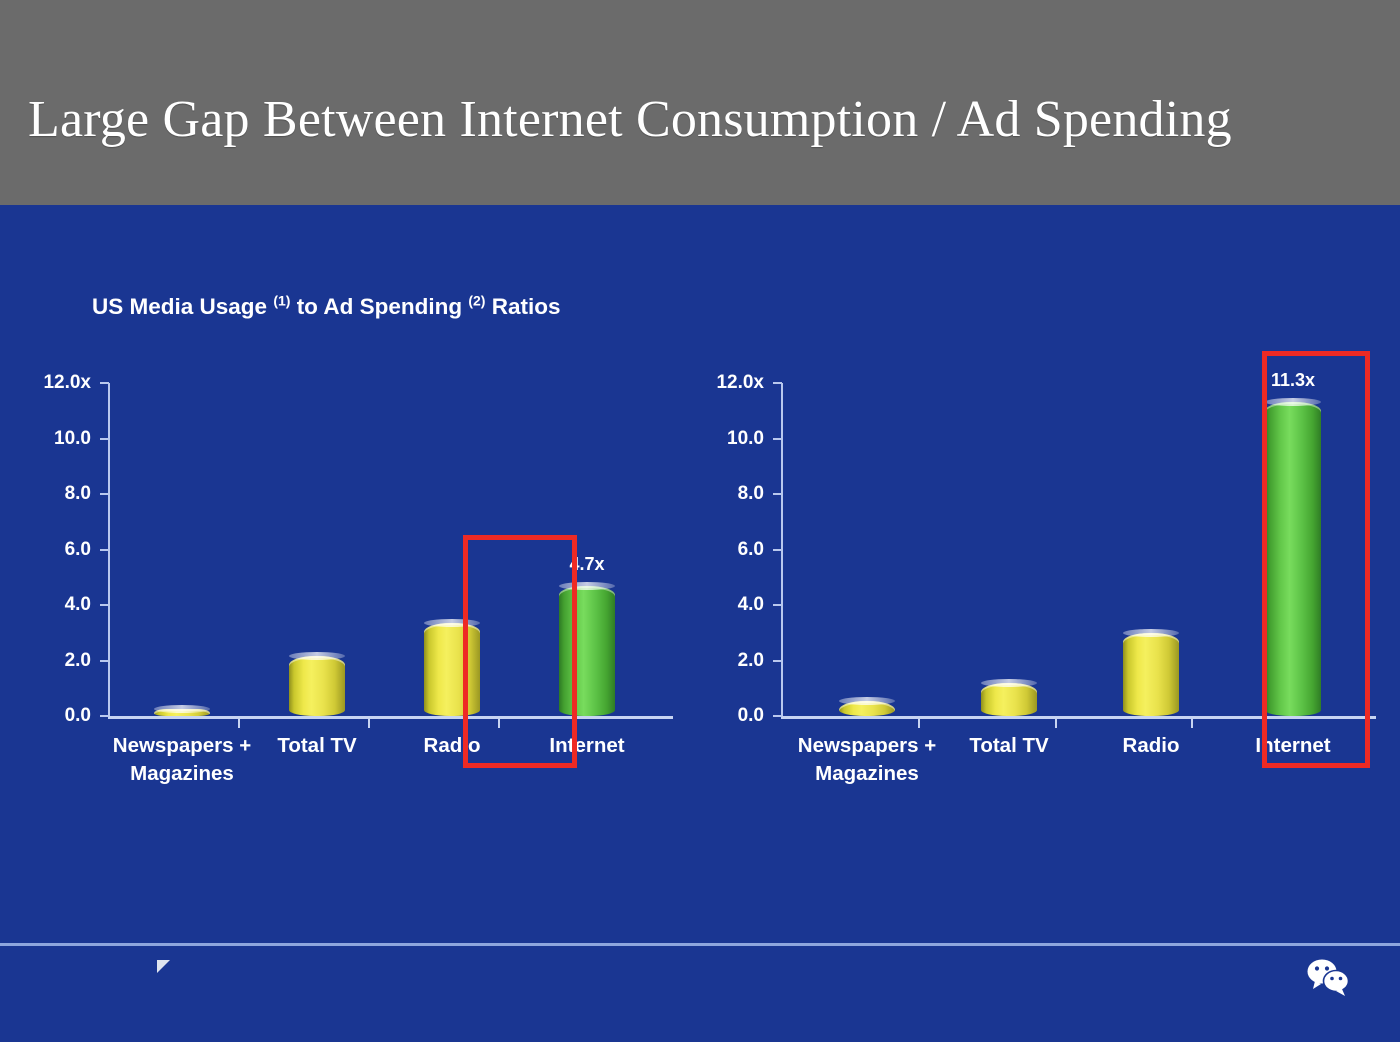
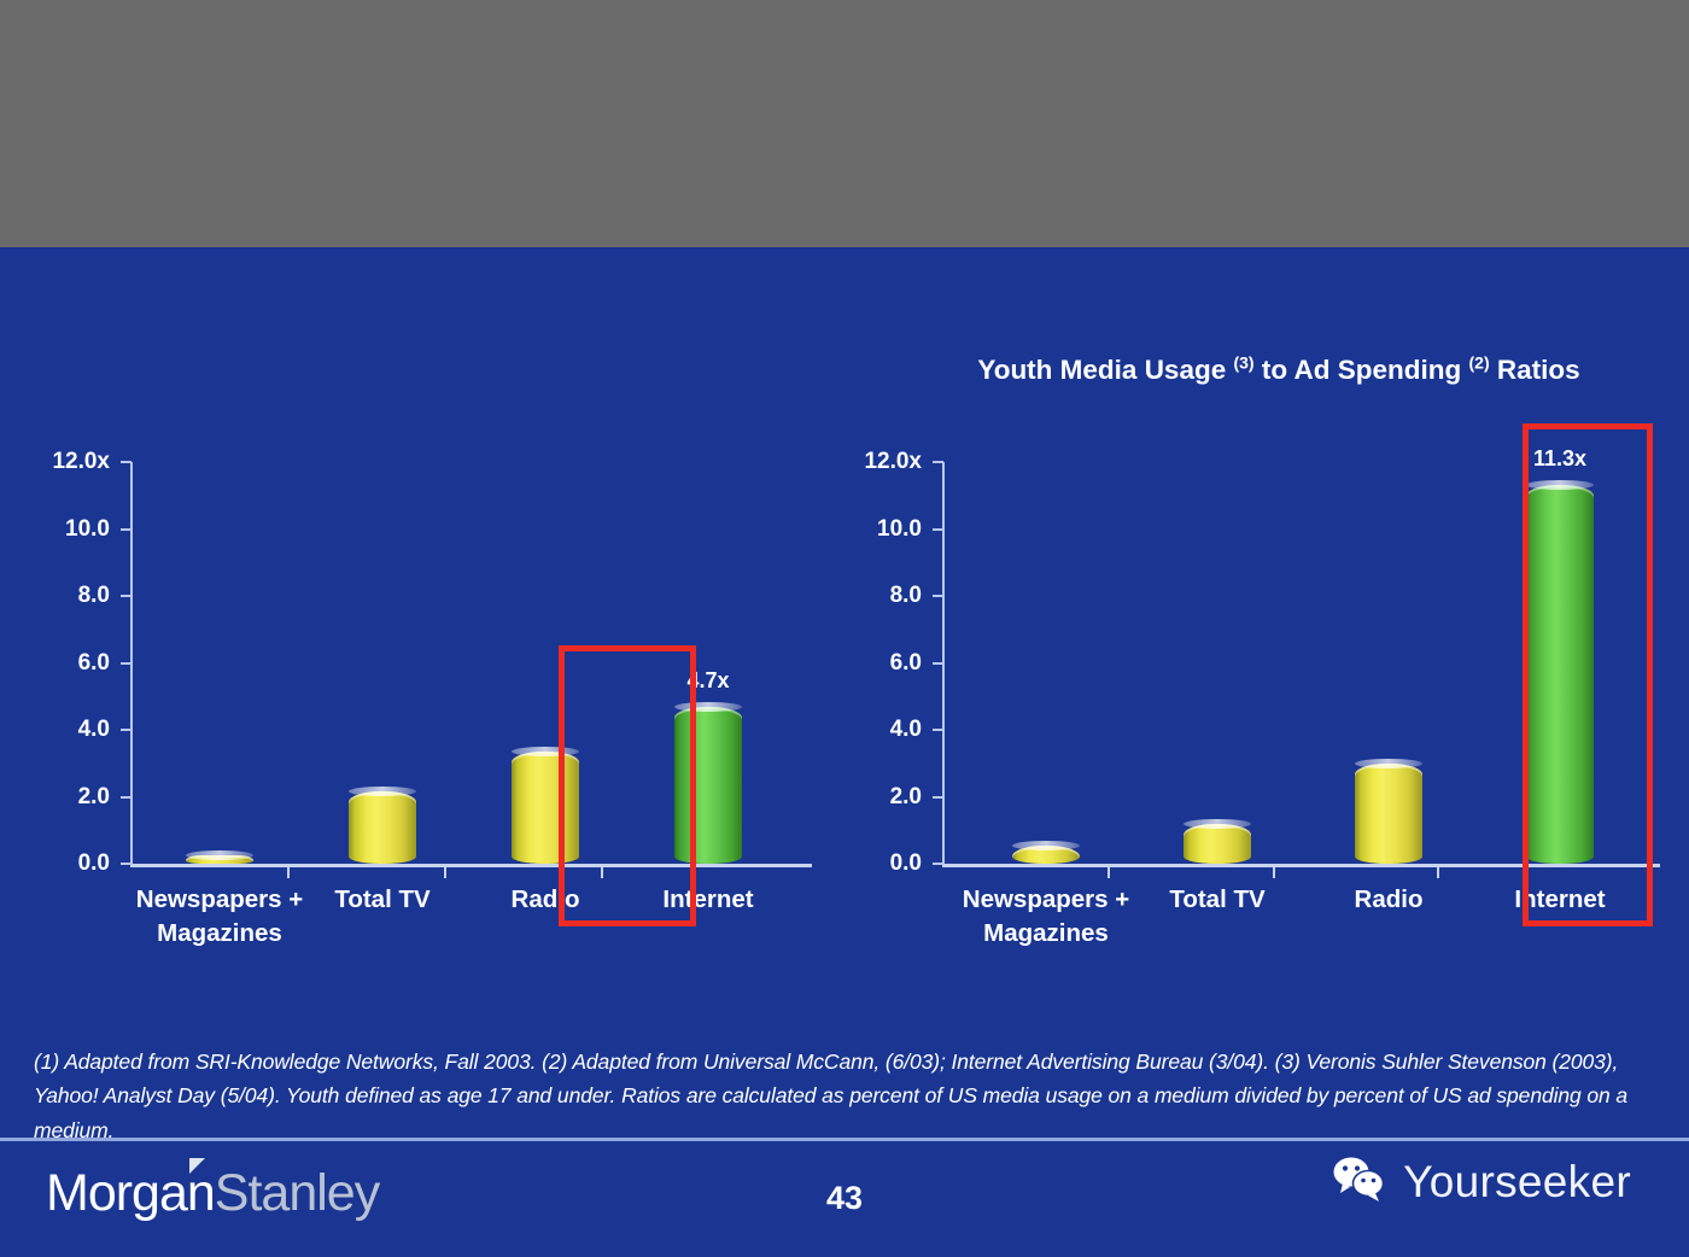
- Large Gap Between Internet Consumption / Ad Spending
- US Media Usage (1) to Ad Spending (2) Ratios
  0.0
  2.0
  4.0
  6.0
  8.0
  10.0
  12.0x
  Newspapers + Magazines
  Total TV
  Radio
  4.7x
  Internet
+ Youth Media Usage (3) to Ad Spending (2) Ratios
  0.0
  2.0
  4.0
  6.0
  8.0
  10.0
  12.0x
  Newspapers + Magazines
  Total TV
  Radio
  11.3x
  Internet
+ (1) Adapted from SRI-Knowledge Networks, Fall 2003. (2) Adapted from Universal McCann, (6/03); Internet Advertising Bureau (3/04). (3) Veronis Suhler Stevenson (2003), Yahoo! Analyst Day (5/04). Youth defined as age 17 and under. Ratios are calculated as percent of US media usage on a medium divided by percent of US ad spending on a medium.
+ MorganStanley
+ 43
+ Yourseeker
